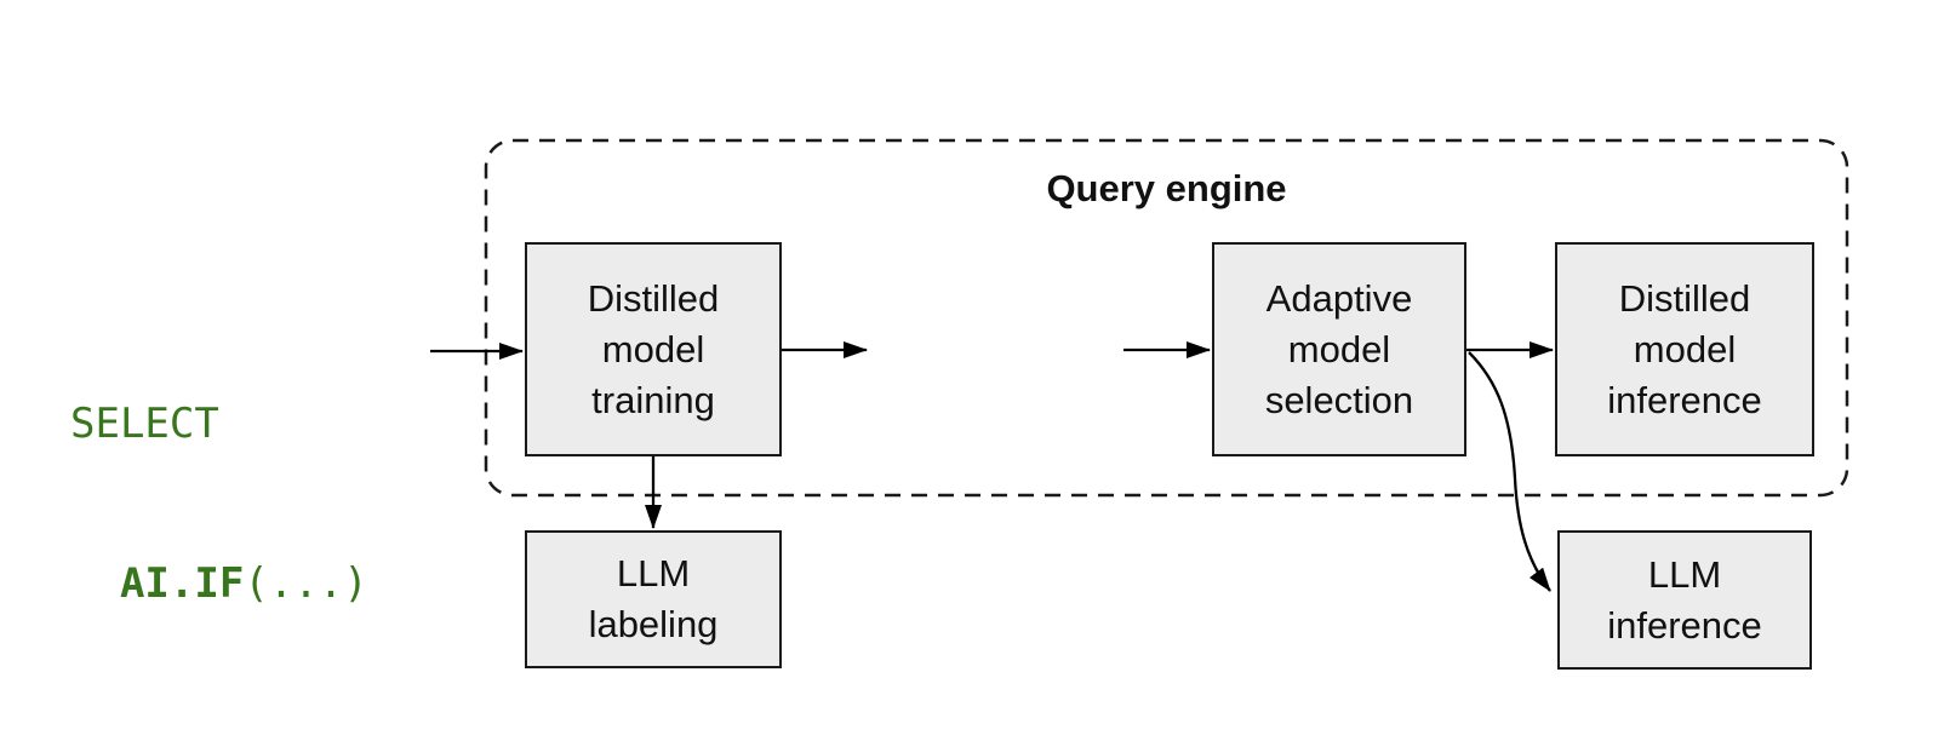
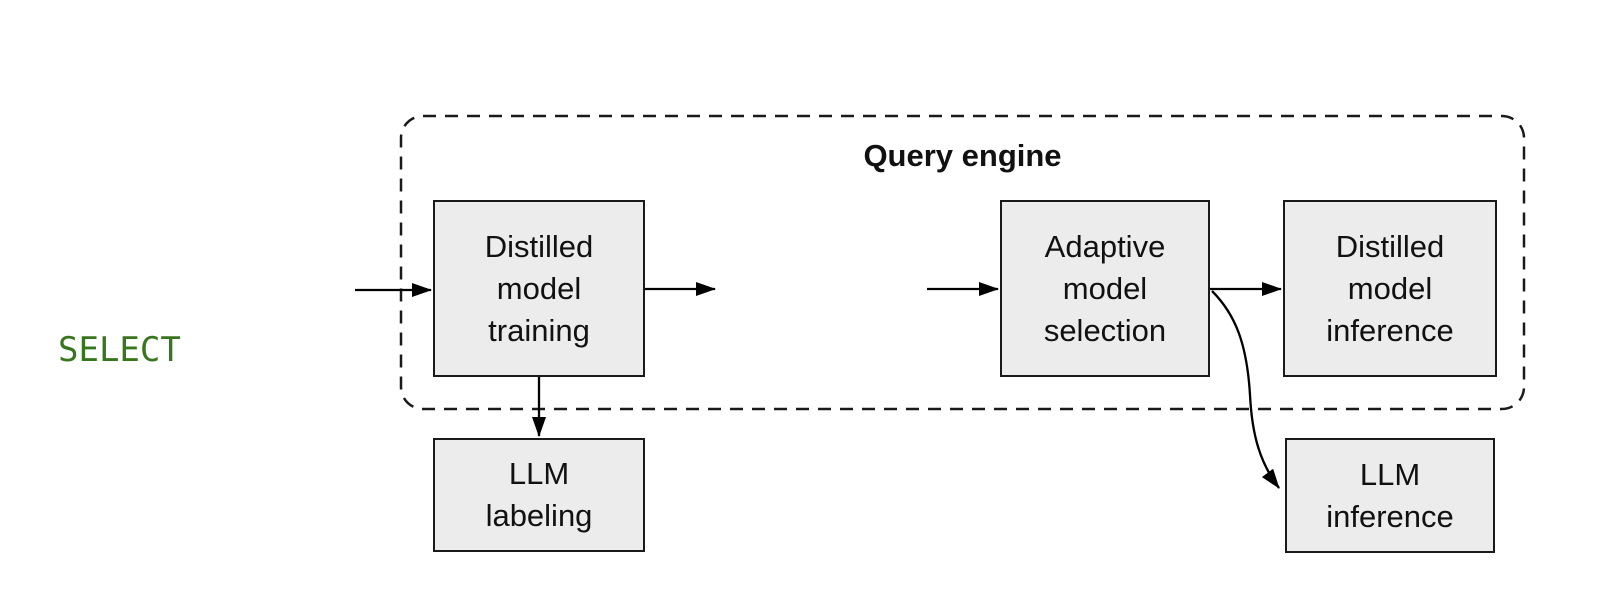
  SELECT
- AI.IF(...)
  Query engine
  Distilled
  model
  training
  Adaptive
  model
  selection
  Distilled
  model
  inference
  LLM
  labeling
  LLM
  inference
